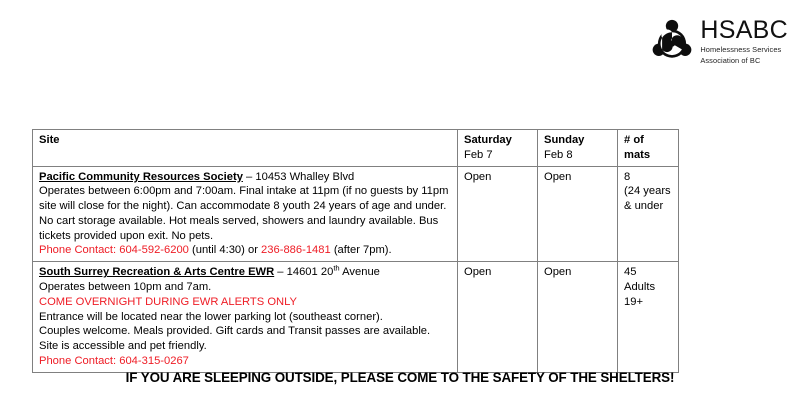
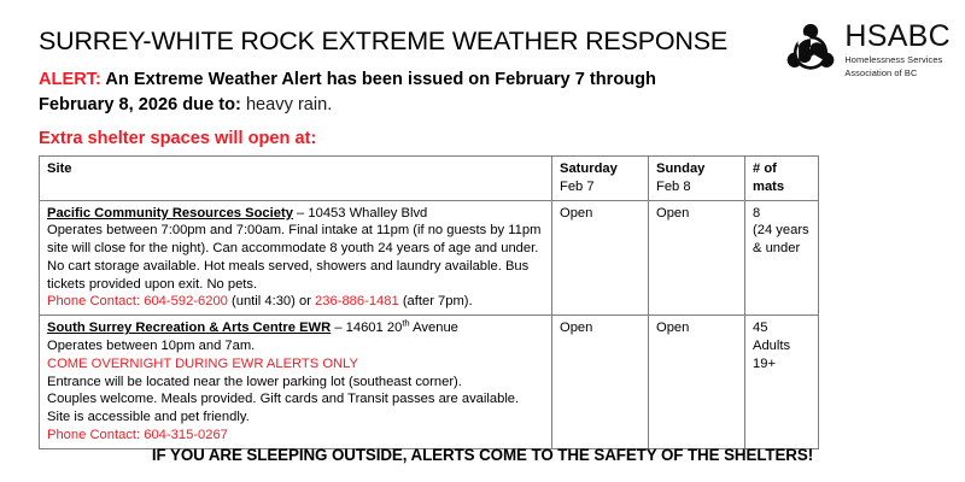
+ SURREY-WHITE ROCK EXTREME WEATHER RESPONSE
+ ALERT: An Extreme Weather Alert has been issued on February 7 through February 8, 2026 due to: heavy rain.
+ Extra shelter spaces will open at:
  HSABC
  Homelessness Services
  Association of BC
  Site	Saturday Feb 7	Sunday Feb 8	# of mats
- Pacific Community Resources Society – 10453 Whalley Blvd Operates between 6:00pm and 7:00am. Final intake at 11pm (if no guests by 11pm site will close for the night). Can accommodate 8 youth 24 years of age and under. No cart storage available. Hot meals served, showers and laundry available. Bus tickets provided upon exit. No pets. Phone Contact: 604-592-6200 (until 4:30) or 236-886-1481 (after 7pm).	Open	Open	8 (24 years & under
+ Pacific Community Resources Society – 10453 Whalley Blvd Operates between 7:00pm and 7:00am. Final intake at 11pm (if no guests by 11pm site will close for the night). Can accommodate 8 youth 24 years of age and under. No cart storage available. Hot meals served, showers and laundry available. Bus tickets provided upon exit. No pets. Phone Contact: 604-592-6200 (until 4:30) or 236-886-1481 (after 7pm).	Open	Open	8 (24 years & under
  South Surrey Recreation & Arts Centre EWR – 14601 20th Avenue Operates between 10pm and 7am. COME OVERNIGHT DURING EWR ALERTS ONLY Entrance will be located near the lower parking lot (southeast corner). Couples welcome. Meals provided. Gift cards and Transit passes are available. Site is accessible and pet friendly. Phone Contact: 604-315-0267	Open	Open	45 Adults 19+
- IF YOU ARE SLEEPING OUTSIDE, PLEASE COME TO THE SAFETY OF THE SHELTERS!
+ IF YOU ARE SLEEPING OUTSIDE, ALERTS COME TO THE SAFETY OF THE SHELTERS!
